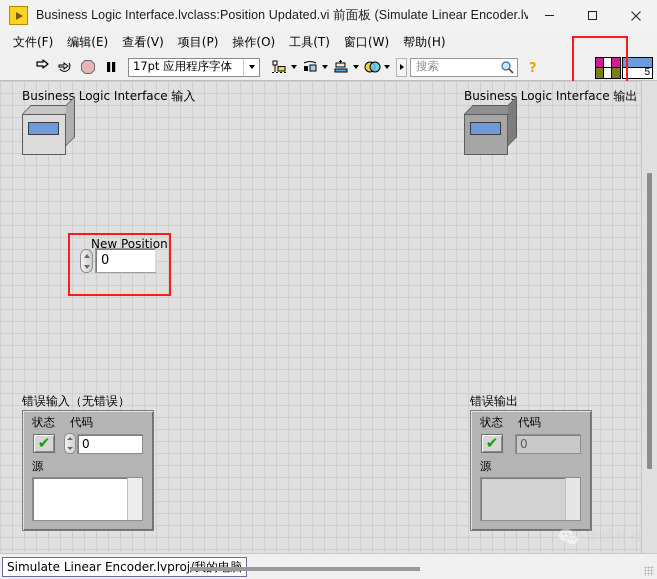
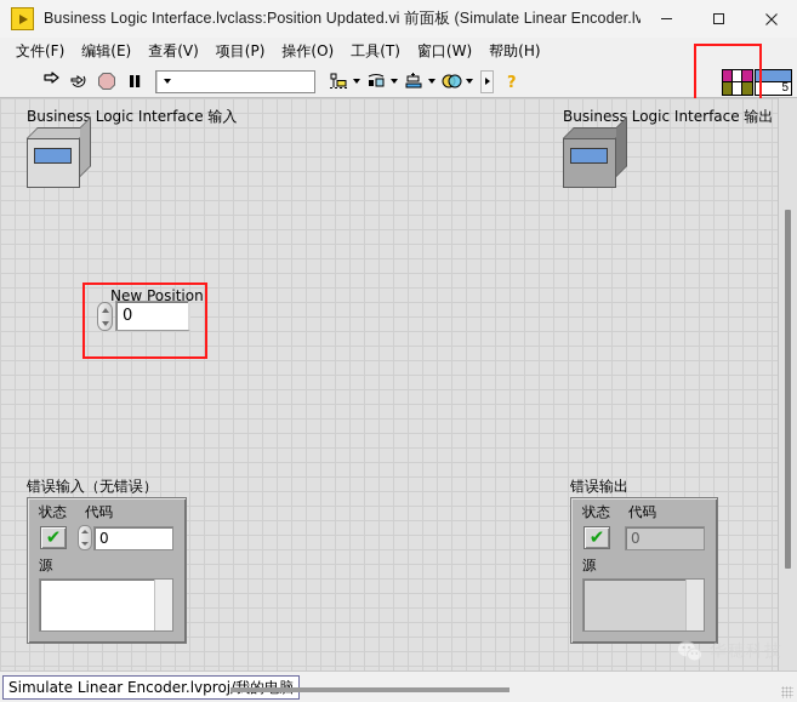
  Business Logic Interface.lvclass:Position Updated.vi 前面板 (Simulate Linear Encoder.lv
  文件(F)
  编辑(E)
  查看(V)
  项目(P)
  操作(O)
  工具(T)
  窗口(W)
  帮助(H)
- 17pt 应用程序字体
- 搜索
  ?
  5
  Business Logic Interface 输入
  Business Logic Interface 输出
  New Position
  0
  错误输入（无错误）
  状态
  代码
  ✔
  0
  源
  错误输出
  状态
  代码
  ✔
  0
  源
  华穗科技
  Simulate Linear Encoder.lvproj
